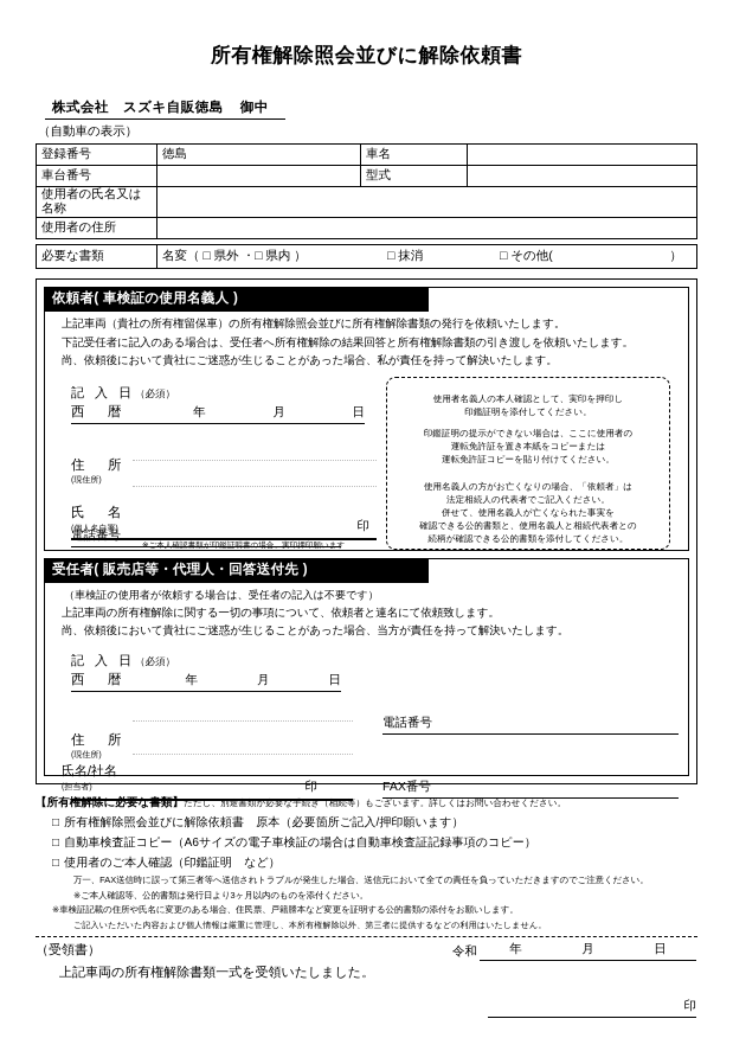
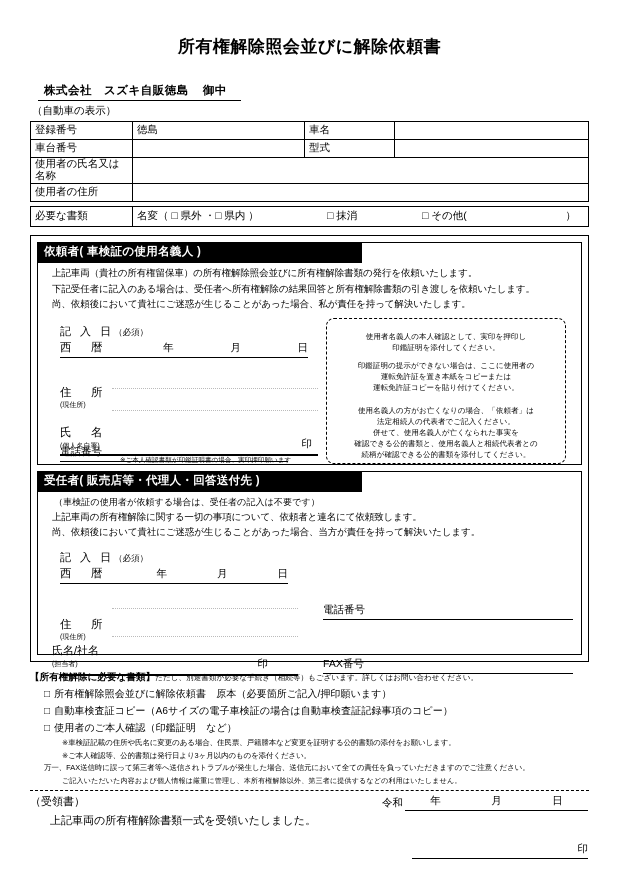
  所有権解除照会並びに解除依頼書
  株式会社 スズキ自販徳島 御中
  （自動車の表示）
  登録番号	徳島	車名
  車台番号		型式
  使用者の氏名又は名称
  使用者の住所
  必要な書類	名変（ □ 県外 ・□ 県内 ） □ 抹消 □ その他( ）
  依頼者( 車検証の使用名義人 )
  上記車両（貴社の所有権留保車）の所有権解除照会並びに所有権解除書類の発行を依頼いたします。
  下記受任者に記入のある場合は、受任者へ所有権解除の結果回答と所有権解除書類の引き渡しを依頼いたします。
  尚、依頼後において貴社にご迷惑が生じることがあった場合、私が責任を持って解決いたします。
  記 入 日（必須）
  西 暦
  年
  月
  日
  住 所
  氏 名
  印
  電話番号
  使用者名義人の本人確認として、実印を押印し
  印鑑証明を添付してください。
  印鑑証明の提示ができない場合は、ここに使用者の
  運転免許証を置き本紙をコピーまたは
  運転免許証コピーを貼り付けてください。
  使用名義人の方がお亡くなりの場合、「依頼者」は
  法定相続人の代表者でご記入ください。
  併せて、使用名義人が亡くなられた事実を
  確認できる公的書類と、使用名義人と相続代表者との
  続柄が確認できる公的書類を添付してください。
  受任者( 販売店等・代理人・回答送付先 )
  （車検証の使用者が依頼する場合は、受任者の記入は不要です）
  上記車両の所有権解除に関する一切の事項について、依頼者と連名にて依頼致します。
  尚、依頼後において貴社にご迷惑が生じることがあった場合、当方が責任を持って解決いたします。
  記 入 日（必須）
  西 暦
  年
  月
  日
  住 所
  氏名/社名
  印
  電話番号
  FAX番号
  【所有権解除に必要な書類】ただし、別途書類が必要な手続き（相続等）もございます。詳しくはお問い合わせください。
  □ 所有権解除照会並びに解除依頼書 原本（必要箇所ご記入/押印願います）
  □ 自動車検査証コピー（A6サイズの電子車検証の場合は自動車検査証記録事項のコピー）
  □ 使用者のご本人確認（印鑑証明 など）
- 万一、FAX送信時に誤って第三者等へ送信されトラブルが発生した場合、送信元において全ての責任を負っていただきますのでご注意ください。
+ ※車検証記載の住所や氏名に変更のある場合、住民票、戸籍謄本など変更を証明する公的書類の添付をお願いします。
  ※ご本人確認等、公的書類は発行日より3ヶ月以内のものを添付ください。
- ※車検証記載の住所や氏名に変更のある場合、住民票、戸籍謄本など変更を証明する公的書類の添付をお願いします。
+ 万一、FAX送信時に誤って第三者等へ送信されトラブルが発生した場合、送信元において全ての責任を負っていただきますのでご注意ください。
  ご記入いただいた内容および個人情報は厳重に管理し、本所有権解除以外、第三者に提供するなどの利用はいたしません。
  （受領書）
  上記車両の所有権解除書類一式を受領いたしました。
  令和
  年
  月
  日
  印
